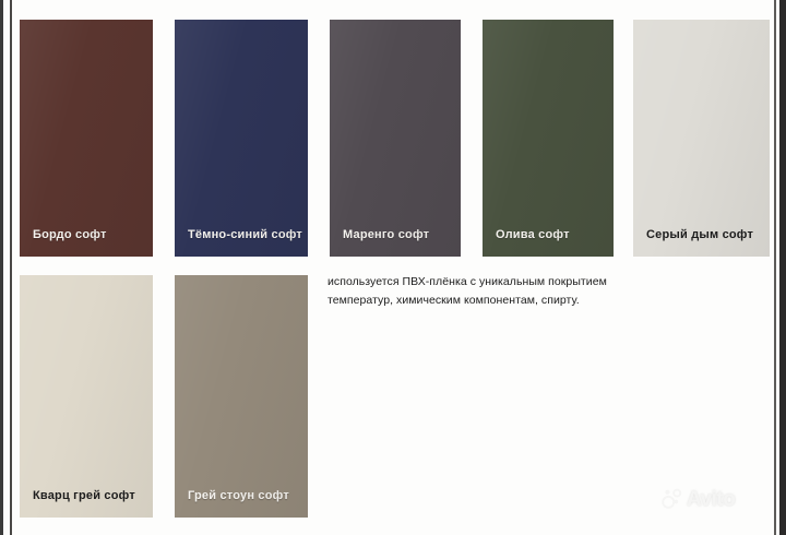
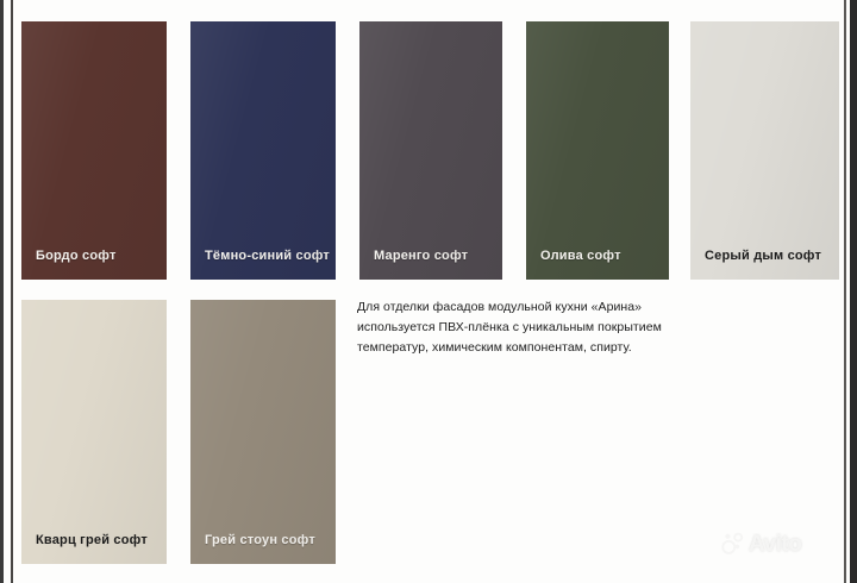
+ Для отделки фасадов модульной кухни «Арина»
  используется ПВХ-плёнка с уникальным покрытием
  температур, химическим компонентам, спирту.
